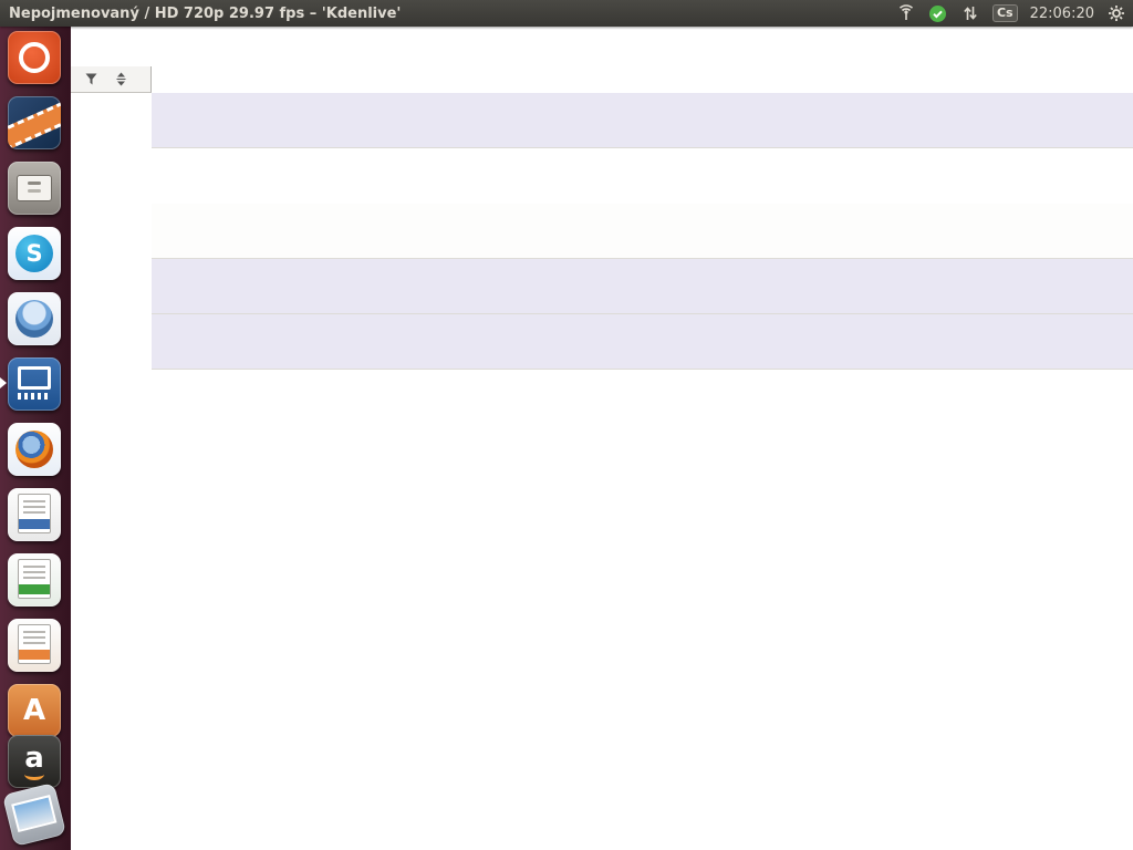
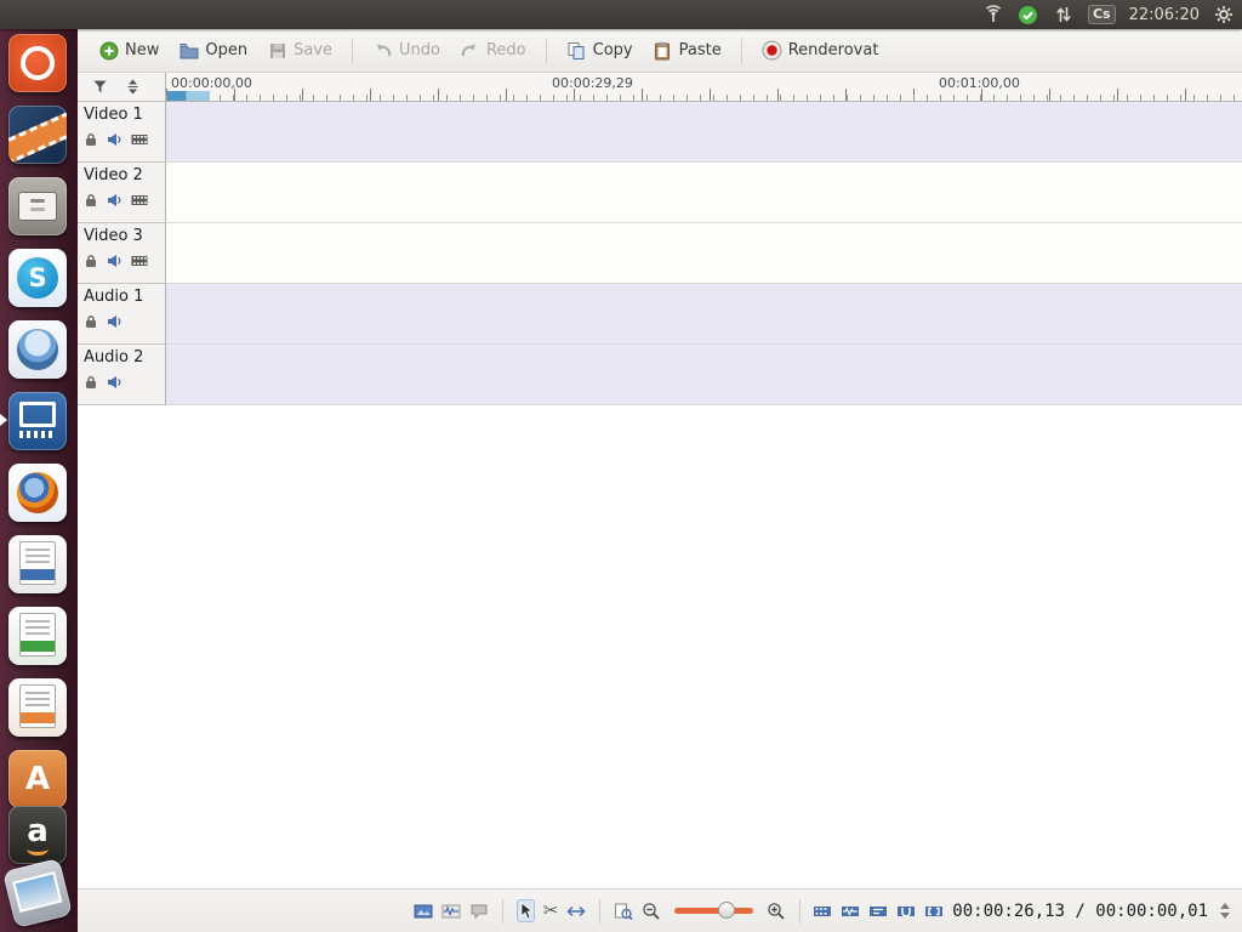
- Nepojmenovaný / HD 720p 29.97 fps – 'Kdenlive'
  Cs
  22:06:20
  S
  A
  a
+ New
+ Open
+ Save
+ Undo
+ Redo
+ Copy
+ Paste
+ Renderovat
+ 00:00:00,00
+ 00:00:29,29
+ 00:01:00,00
+ Video 1
+ Video 2
+ Video 3
+ Audio 1
+ Audio 2
+ ✂
+ 00:00:26,13 / 00:00:00,01
